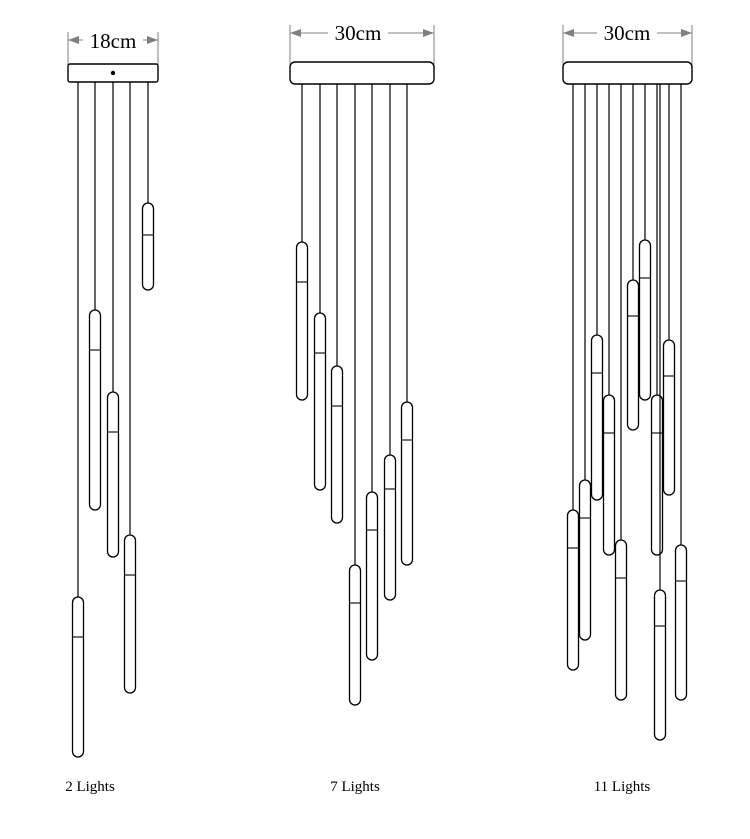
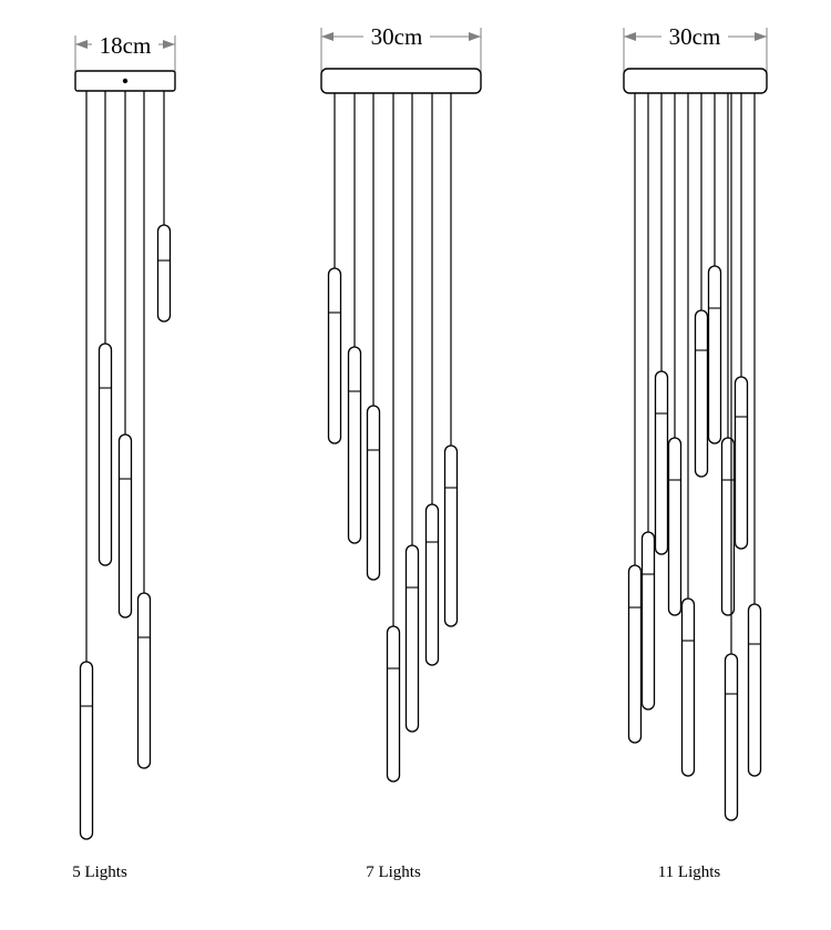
  18cm
  30cm
  30cm
- 2 Lights
+ 5 Lights
  7 Lights
  11 Lights
